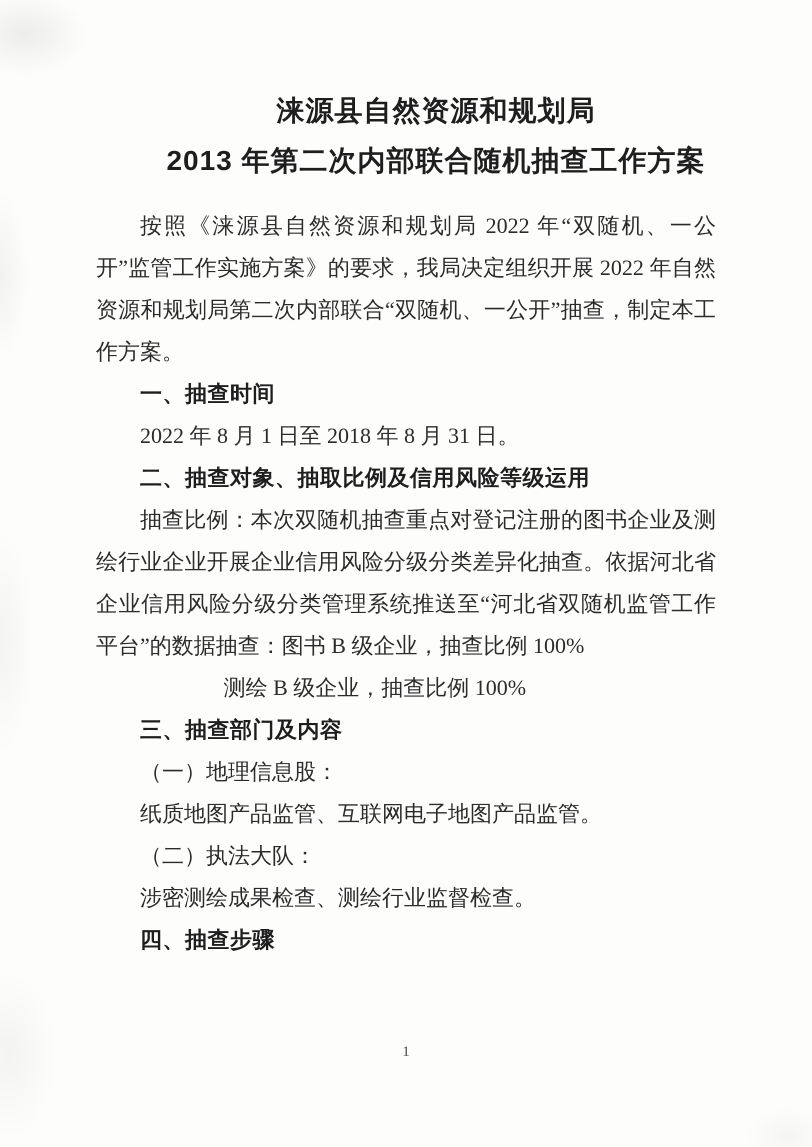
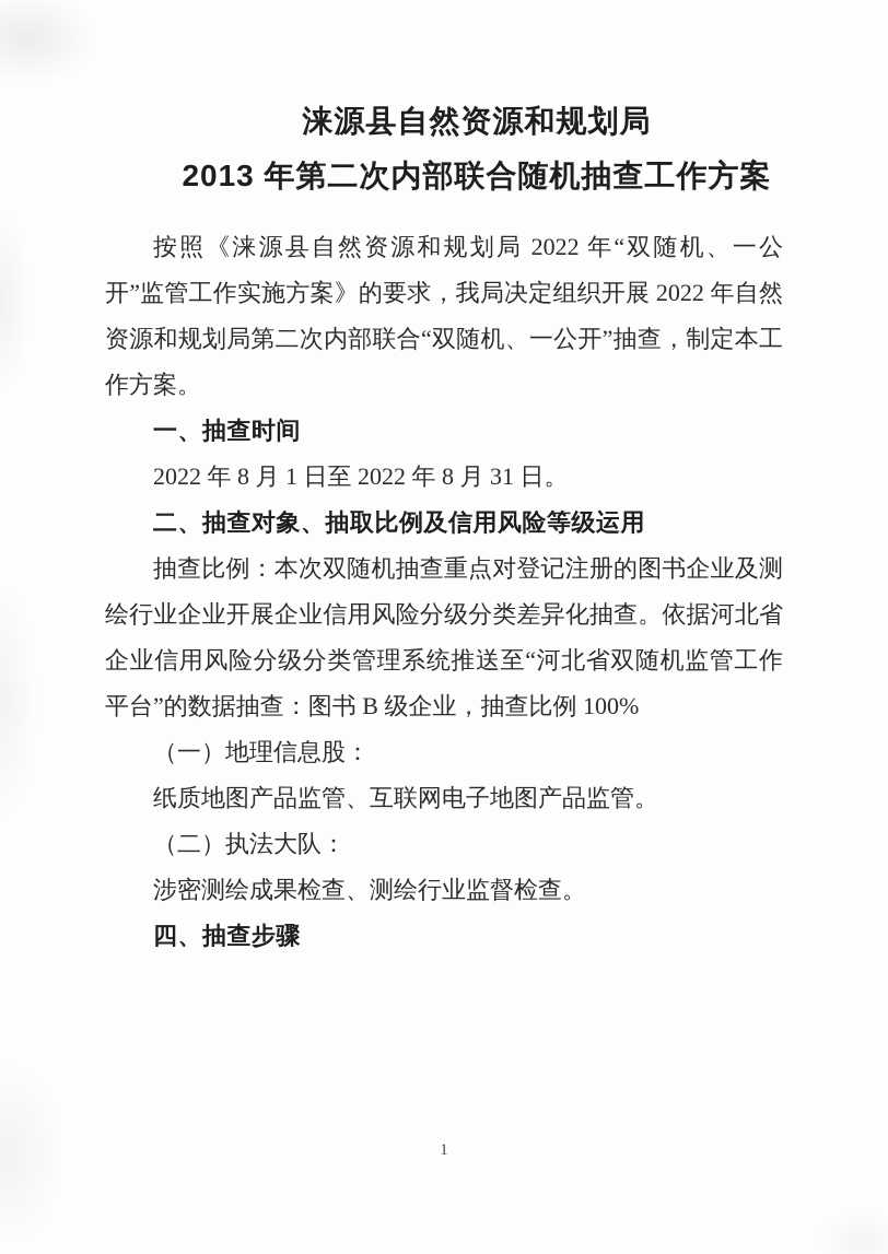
  涞源县自然资源和规划局
  2013 年第二次内部联合随机抽查工作方案
  按照《涞源县自然资源和规划局 2022 年“双随机、一公开”监管工作实施方案》的要求，我局决定组织开展 2022 年自然资源和规划局第二次内部联合“双随机、一公开”抽查，制定本工作方案。
  一、抽查时间
- 2022 年 8 月 1 日至 2018 年 8 月 31 日。
+ 2022 年 8 月 1 日至 2022 年 8 月 31 日。
  二、抽查对象、抽取比例及信用风险等级运用
  抽查比例：本次双随机抽查重点对登记注册的图书企业及测绘行业企业开展企业信用风险分级分类差异化抽查。依据河北省企业信用风险分级分类管理系统推送至“河北省双随机监管工作平台”的数据抽查：图书 B 级企业，抽查比例 100%
- 测绘 B 级企业，抽查比例 100%
- 三、抽查部门及内容
  （一）地理信息股：
  纸质地图产品监管、互联网电子地图产品监管。
  （二）执法大队：
  涉密测绘成果检查、测绘行业监督检查。
  四、抽查步骤
  1
